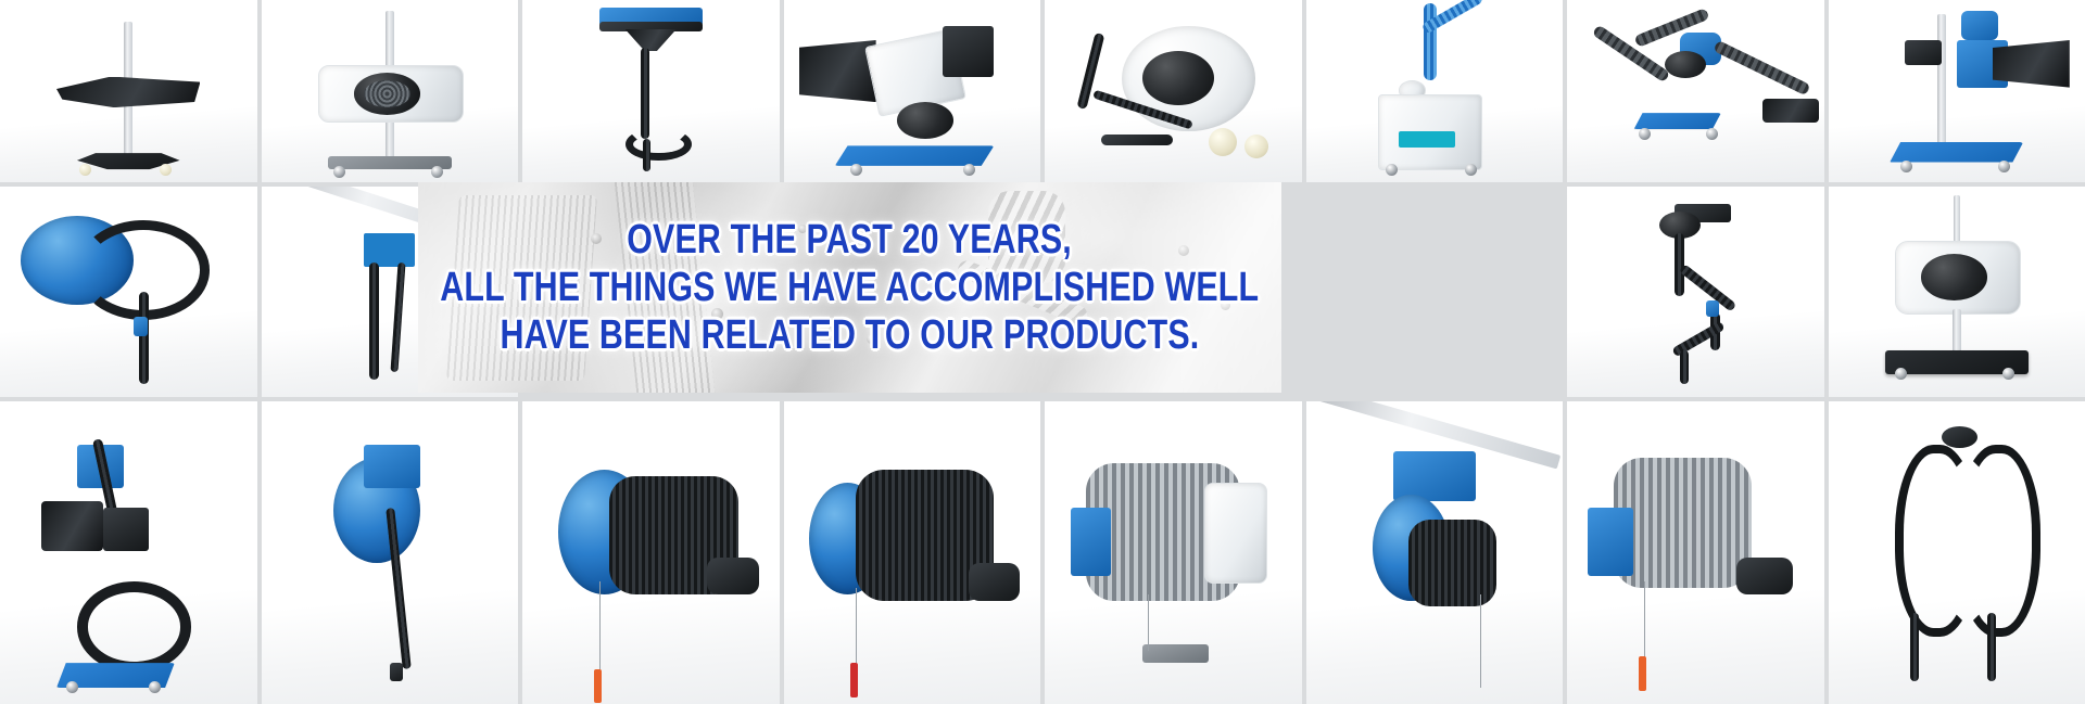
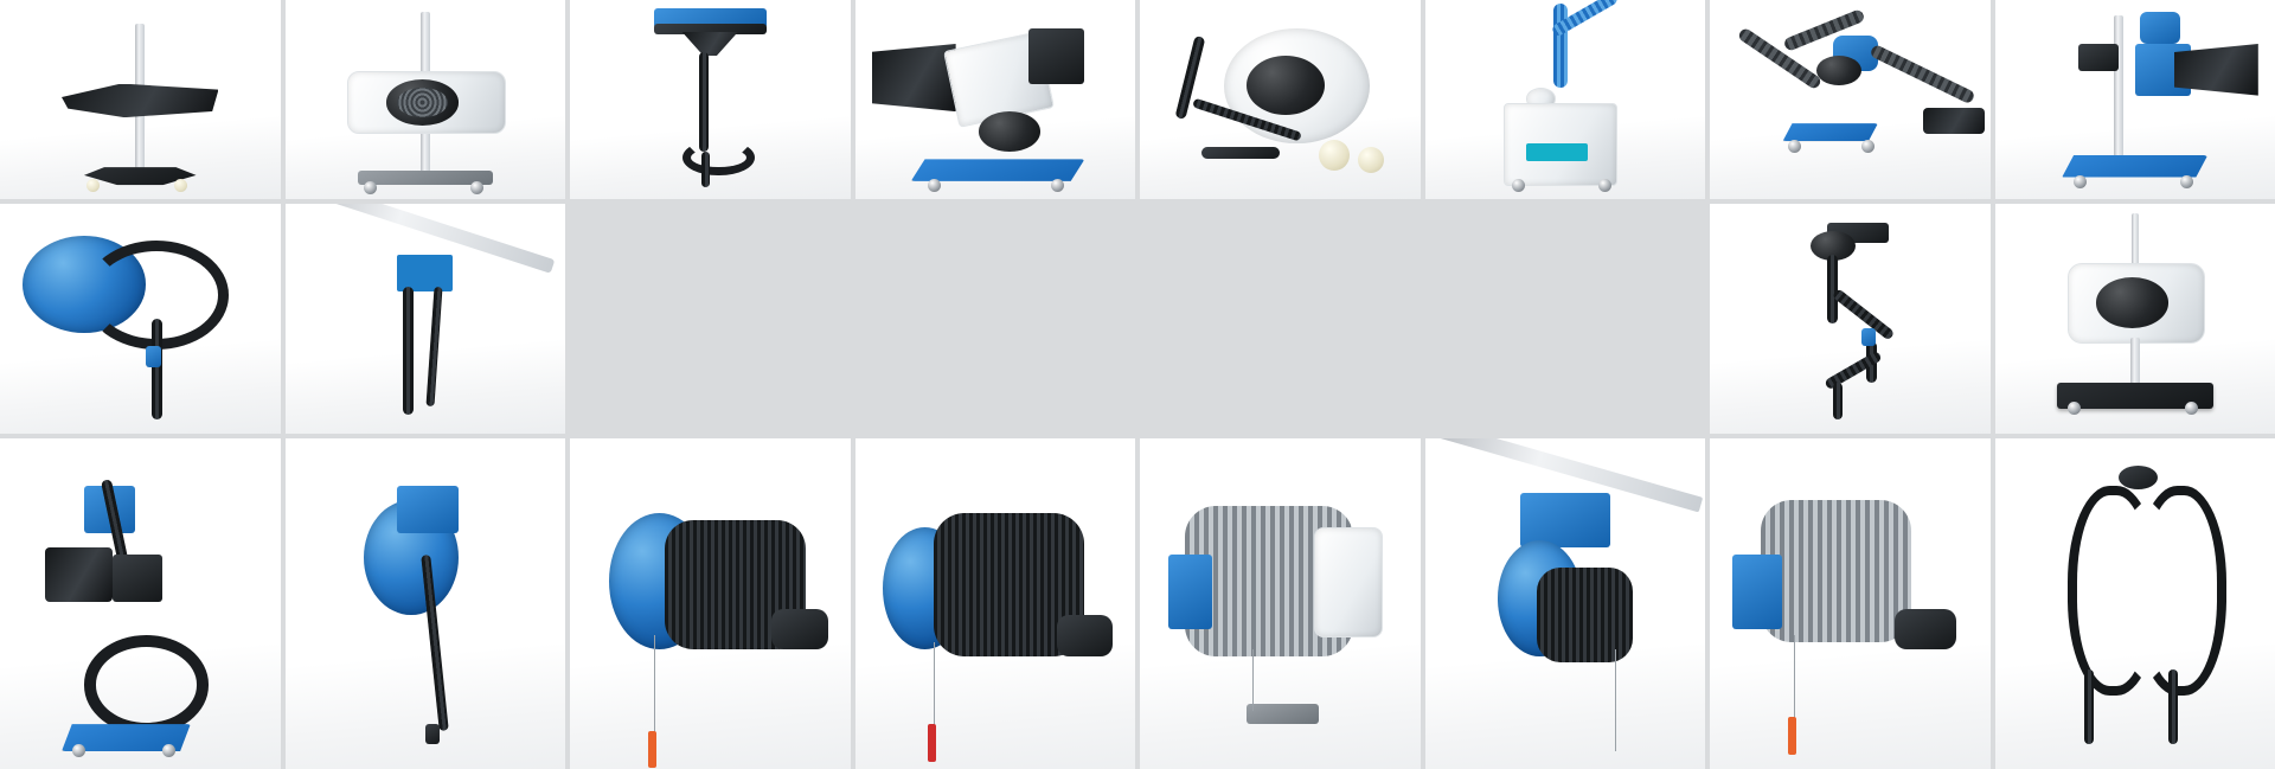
- OVER THE PAST 20 YEARS,
- ALL THE THINGS WE HAVE ACCOMPLISHED WELL
- HAVE BEEN RELATED TO OUR PRODUCTS.
